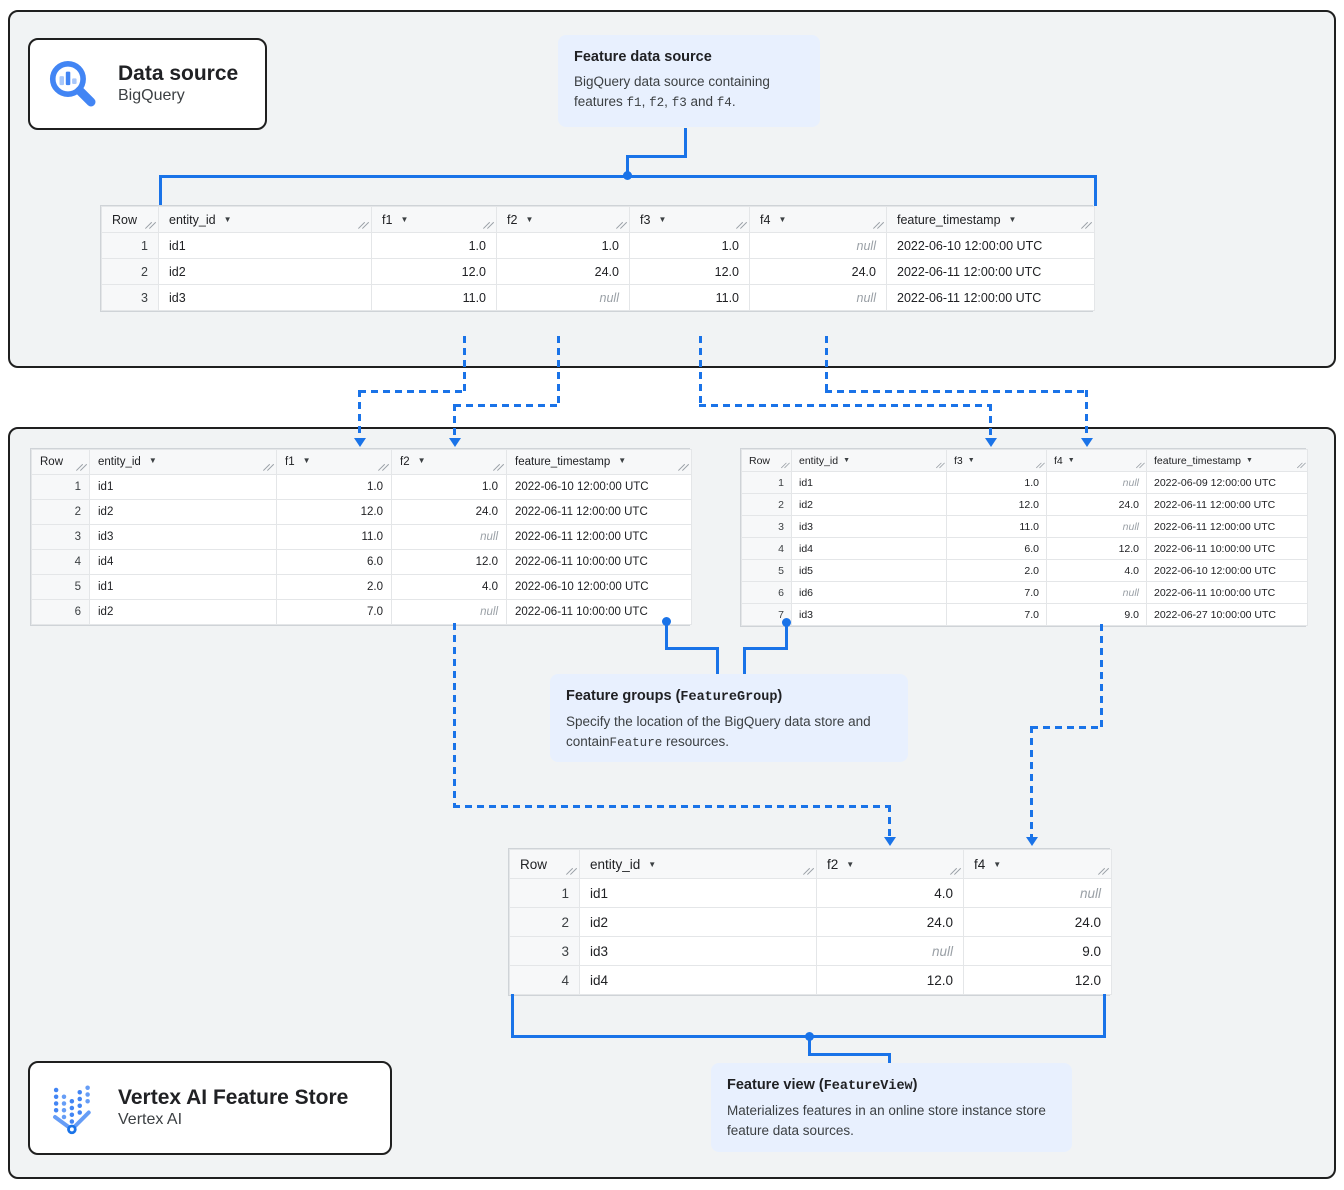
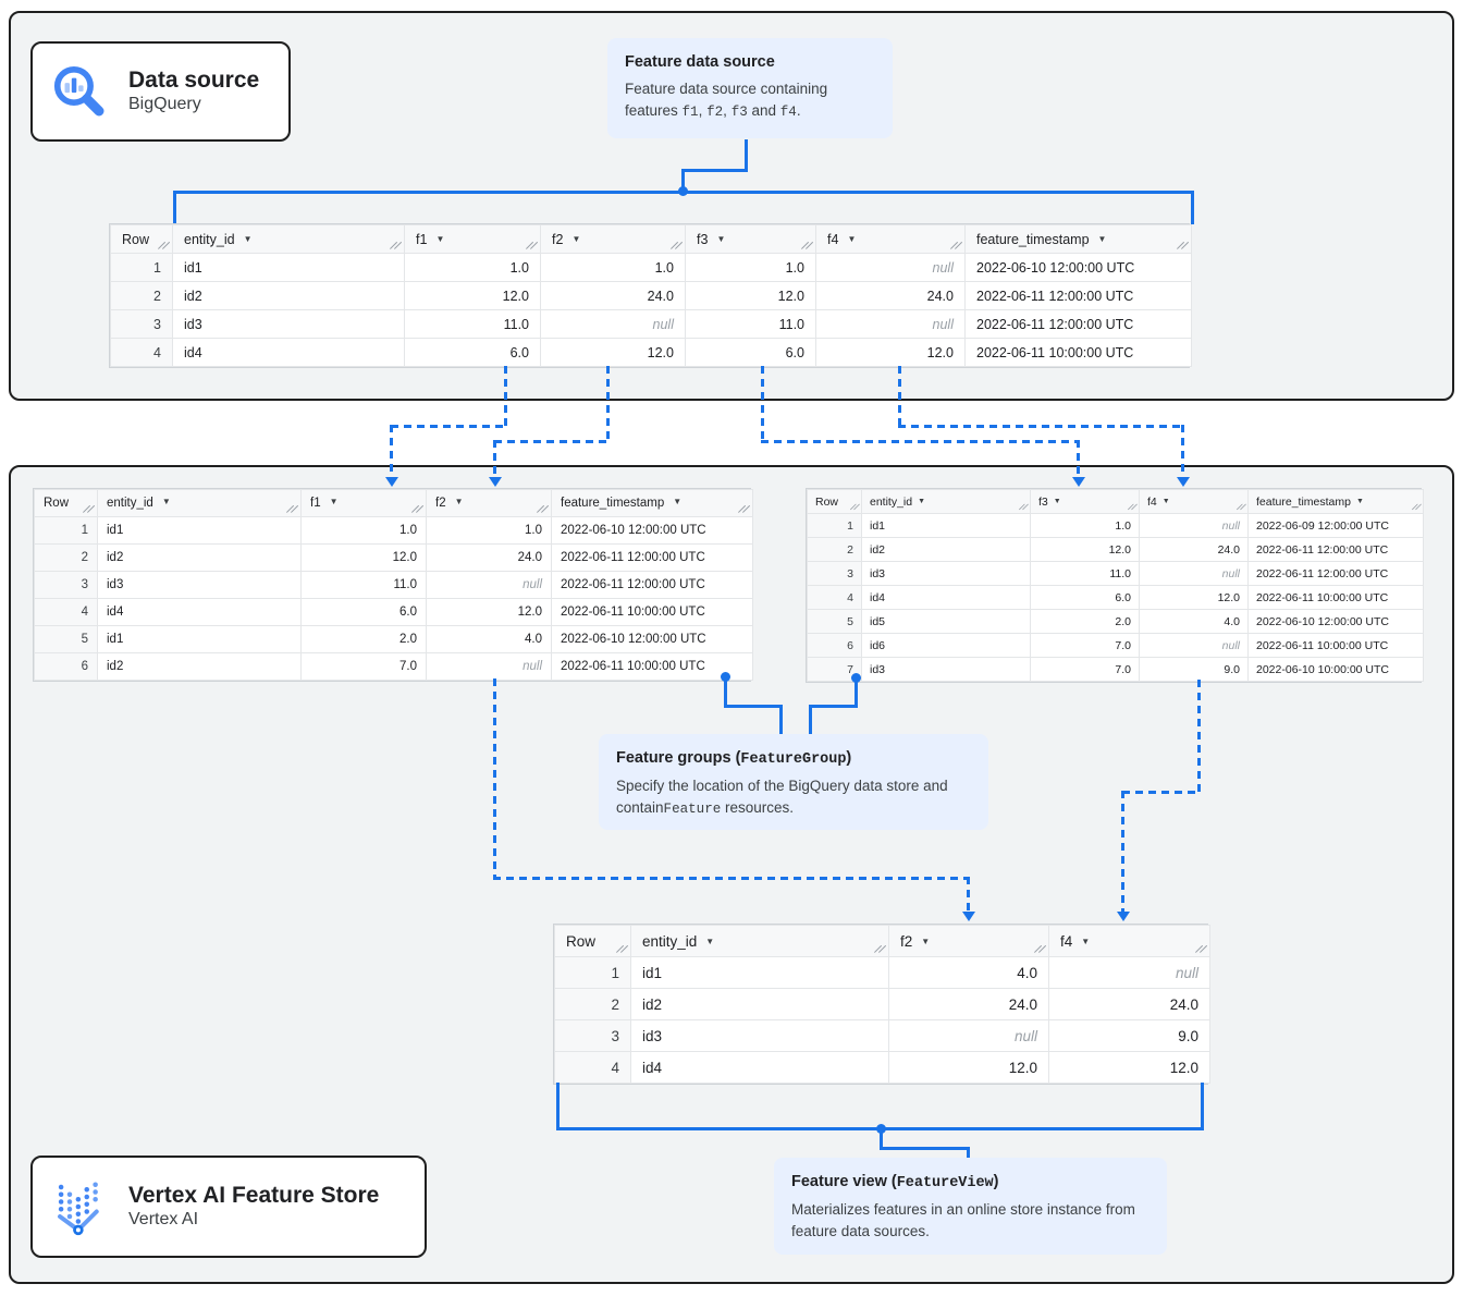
  Data source
  BigQuery
  Feature data source
- BigQuery data source containing features f1, f2, f3 and f4.
+ Feature data source containing features f1, f2, f3 and f4.
  Row	entity_id ▼	f1 ▼	f2 ▼	f3 ▼	f4 ▼	feature_timestamp ▼
  1	id1	1.0	1.0	1.0	null	2022-06-10 12:00:00 UTC
  2	id2	12.0	24.0	12.0	24.0	2022-06-11 12:00:00 UTC
  3	id3	11.0	null	11.0	null	2022-06-11 12:00:00 UTC
+ 4	id4	6.0	12.0	6.0	12.0	2022-06-11 10:00:00 UTC
  Row	entity_id ▼	f1 ▼	f2 ▼	feature_timestamp ▼
  1	id1	1.0	1.0	2022-06-10 12:00:00 UTC
  2	id2	12.0	24.0	2022-06-11 12:00:00 UTC
  3	id3	11.0	null	2022-06-11 12:00:00 UTC
  4	id4	6.0	12.0	2022-06-11 10:00:00 UTC
  5	id1	2.0	4.0	2022-06-10 12:00:00 UTC
  6	id2	7.0	null	2022-06-11 10:00:00 UTC
  Row	entity_id	f3	f4	feature_timestamp
  1	id1	1.0	null	2022-06-09 12:00:00 UTC
  2	id2	12.0	24.0	2022-06-11 12:00:00 UTC
  3	id3	11.0	null	2022-06-11 12:00:00 UTC
  4	id4	6.0	12.0	2022-06-11 10:00:00 UTC
  5	id5	2.0	4.0	2022-06-10 12:00:00 UTC
  6	id6	7.0	null	2022-06-11 10:00:00 UTC
- 7	id3	7.0	9.0	2022-06-27 10:00:00 UTC
+ 7	id3	7.0	9.0	2022-06-10 10:00:00 UTC
  Feature groups (FeatureGroup)
  Specify the location of the BigQuery data store and containFeature resources.
  Row	entity_id ▼	f2 ▼	f4 ▼
  1	id1	4.0	null
  2	id2	24.0	24.0
  3	id3	null	9.0
  4	id4	12.0	12.0
  Vertex AI Feature Store
  Vertex AI
  Feature view (FeatureView)
- Materializes features in an online store instance store feature data sources.
+ Materializes features in an online store instance from feature data sources.
